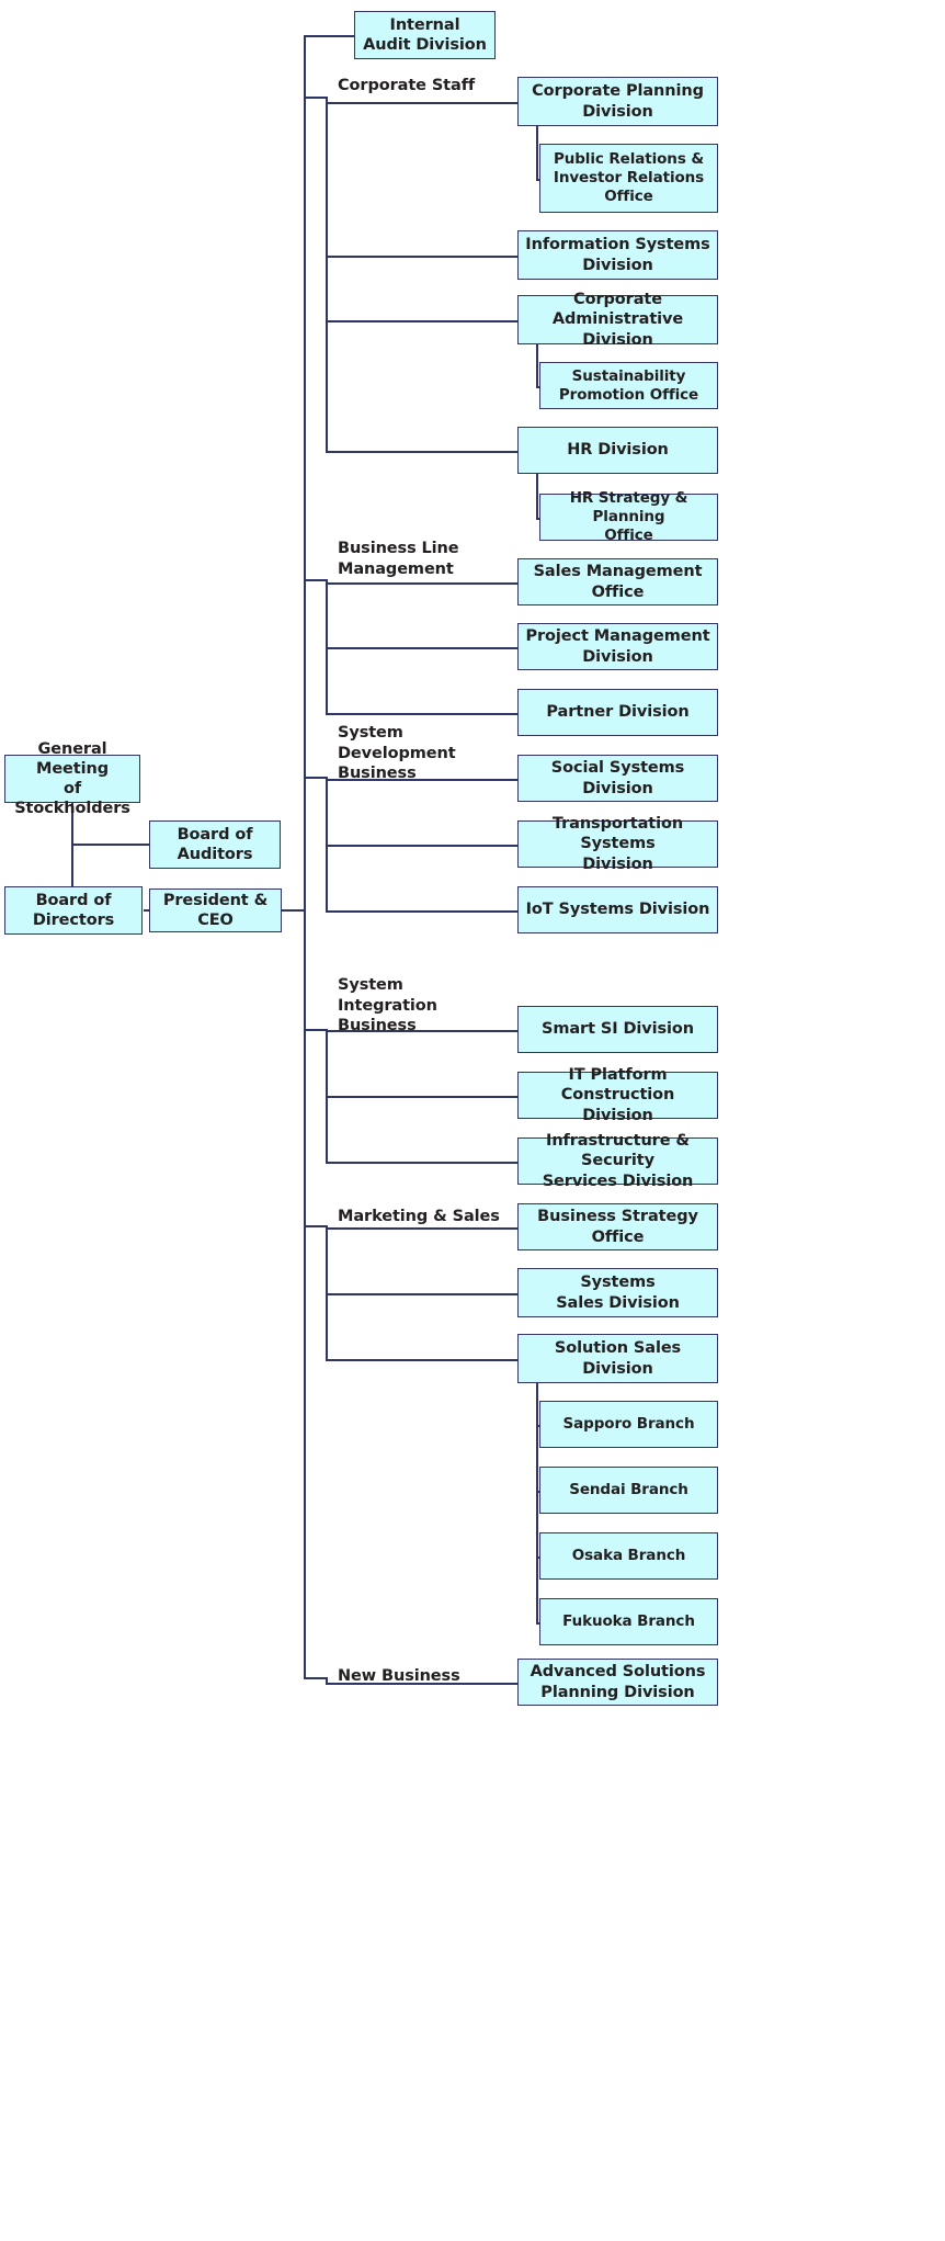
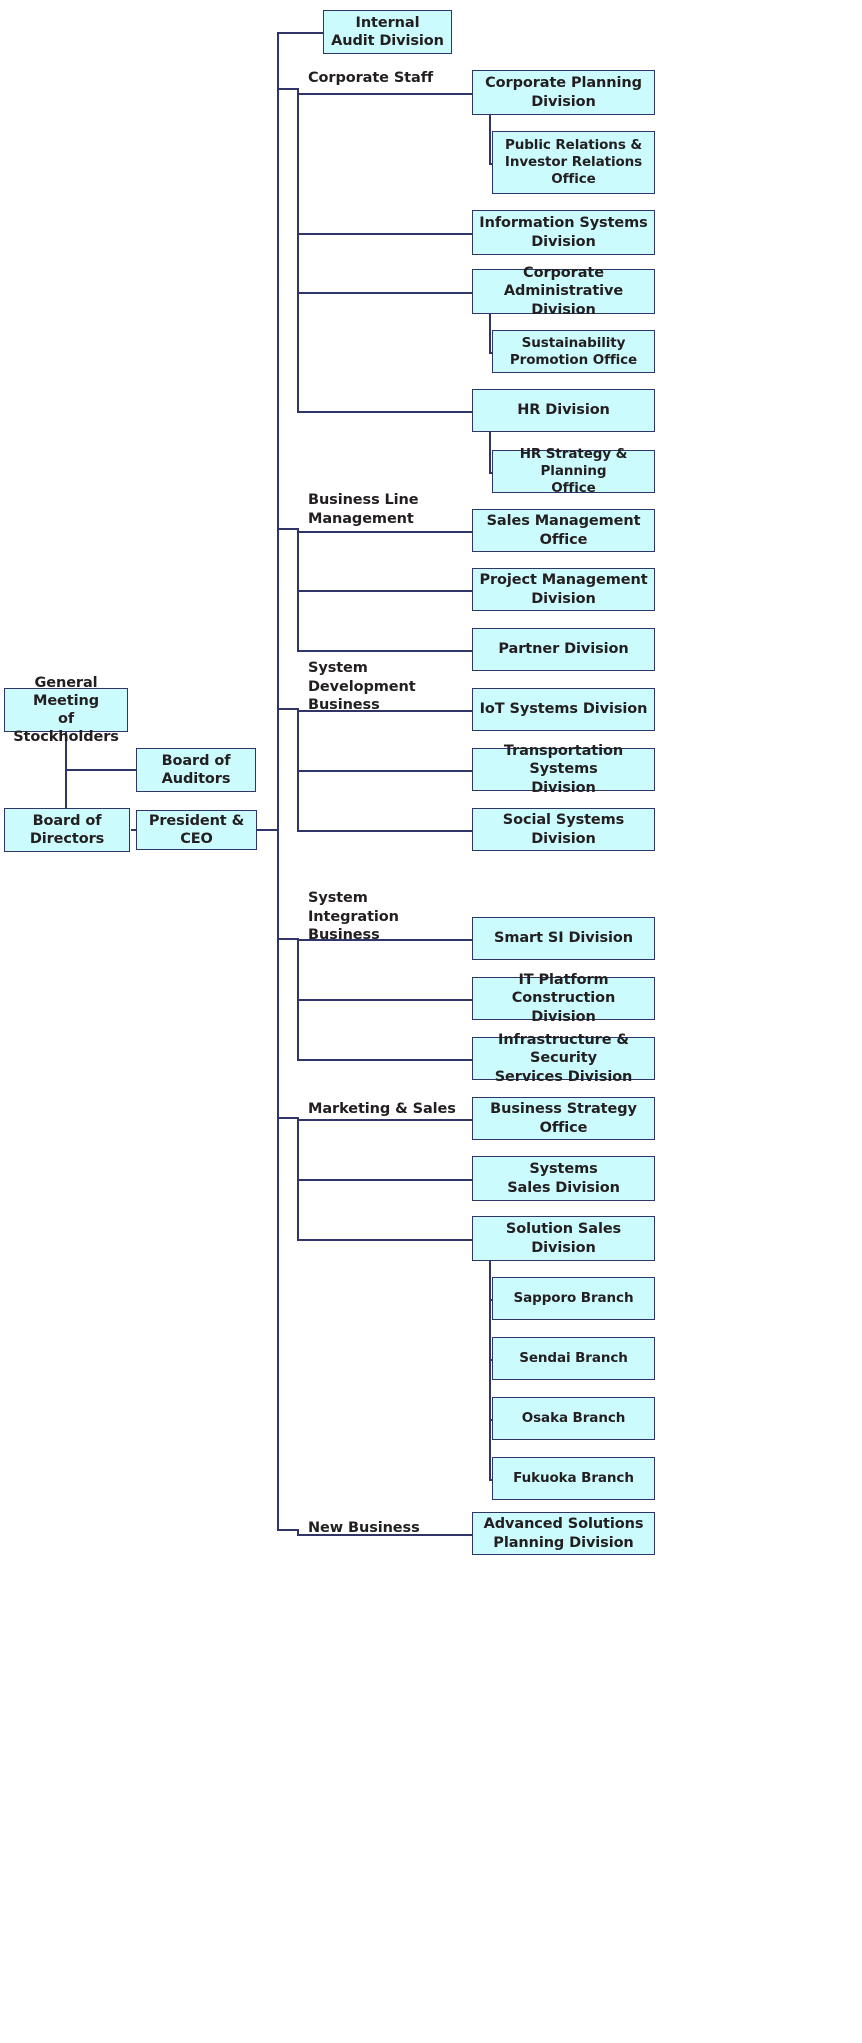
  General Meeting
  of Stockholders
  Board of
  Auditors
  Board of
  Directors
  President & CEO
  Internal
  Audit Division
  Corporate Staff
  Corporate Planning
  Division
  Public Relations &
  Investor Relations
  Office
  Information Systems
  Division
  Corporate Administrative
  Division
  Sustainability
  Promotion Office
  HR Division
  HR Strategy & Planning
  Office
  Business Line
  Management
  Sales Management Office
  Project Management
  Division
  Partner Division
  System
  Development
  Business
- Social Systems Division
+ IoT Systems Division
  Transportation Systems
  Division
- IoT Systems Division
+ Social Systems Division
  System
  Integration
  Business
  Smart SI Division
  IT Platform Construction
  Division
  Infrastructure & Security
  Services Division
  Marketing & Sales
  Business Strategy Office
  Systems
  Sales Division
  Solution Sales Division
  Sapporo Branch
  Sendai Branch
  Osaka Branch
  Fukuoka Branch
  New Business
  Advanced Solutions
  Planning Division
